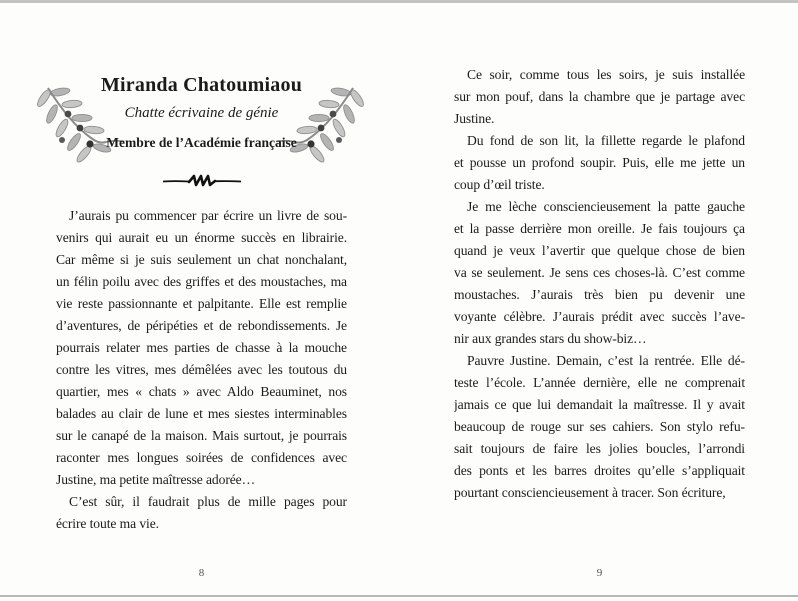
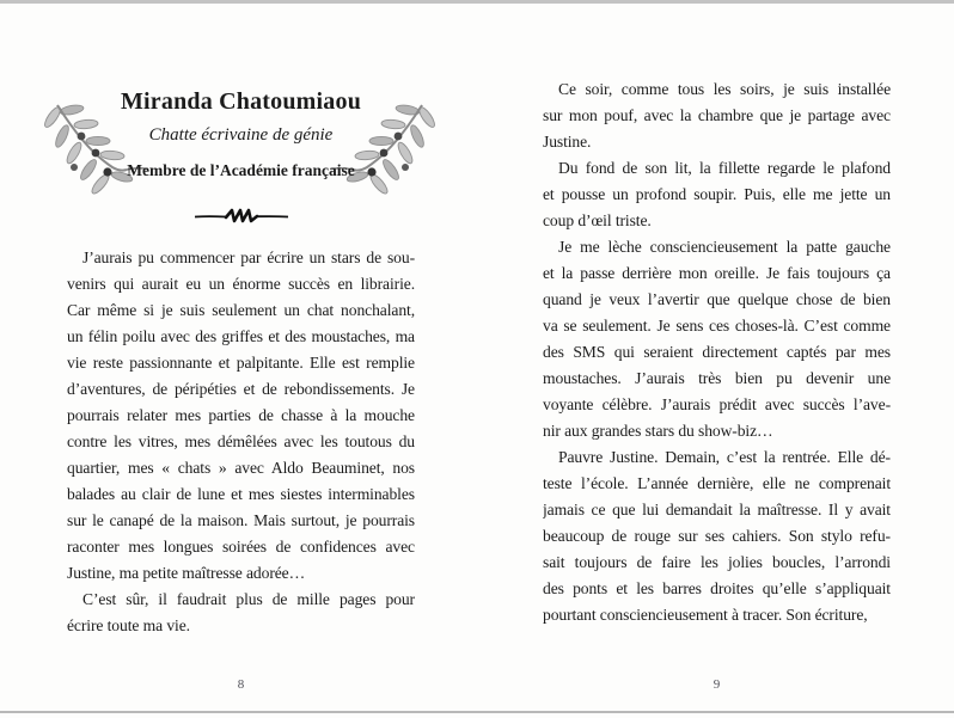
  Miranda Chatoumiaou
  Chatte écrivaine de génie
  Membre de l’Académie française
- J’aurais pu commencer par écrire un livre de sou-
+ J’aurais pu commencer par écrire un stars de sou-
  venirs qui aurait eu un énorme succès en librairie.
  Car même si je suis seulement un chat nonchalant,
  un félin poilu avec des griffes et des moustaches, ma
  vie reste passionnante et palpitante. Elle est remplie
  d’aventures, de péripéties et de rebondissements. Je
  pourrais relater mes parties de chasse à la mouche
  contre les vitres, mes démêlées avec les toutous du
  quartier, mes « chats » avec Aldo Beauminet, nos
  balades au clair de lune et mes siestes interminables
  sur le canapé de la maison. Mais surtout, je pourrais
  raconter mes longues soirées de confidences avec
  Justine, ma petite maîtresse adorée…
  C’est sûr, il faudrait plus de mille pages pour
  écrire toute ma vie.
  8
  Ce soir, comme tous les soirs, je suis installée
- sur mon pouf, dans la chambre que je partage avec
+ sur mon pouf, avec la chambre que je partage avec
  Justine.
  Du fond de son lit, la fillette regarde le plafond
  et pousse un profond soupir. Puis, elle me jette un
  coup d’œil triste.
  Je me lèche consciencieusement la patte gauche
  et la passe derrière mon oreille. Je fais toujours ça
  quand je veux l’avertir que quelque chose de bien
  va se seulement. Je sens ces choses-là. C’est comme
+ des SMS qui seraient directement captés par mes
  moustaches. J’aurais très bien pu devenir une
  voyante célèbre. J’aurais prédit avec succès l’ave-
  nir aux grandes stars du show-biz…
  Pauvre Justine. Demain, c’est la rentrée. Elle dé-
  teste l’école. L’année dernière, elle ne comprenait
  jamais ce que lui demandait la maîtresse. Il y avait
  beaucoup de rouge sur ses cahiers. Son stylo refu-
  sait toujours de faire les jolies boucles, l’arrondi
  des ponts et les barres droites qu’elle s’appliquait
  pourtant consciencieusement à tracer. Son écriture,
  9
